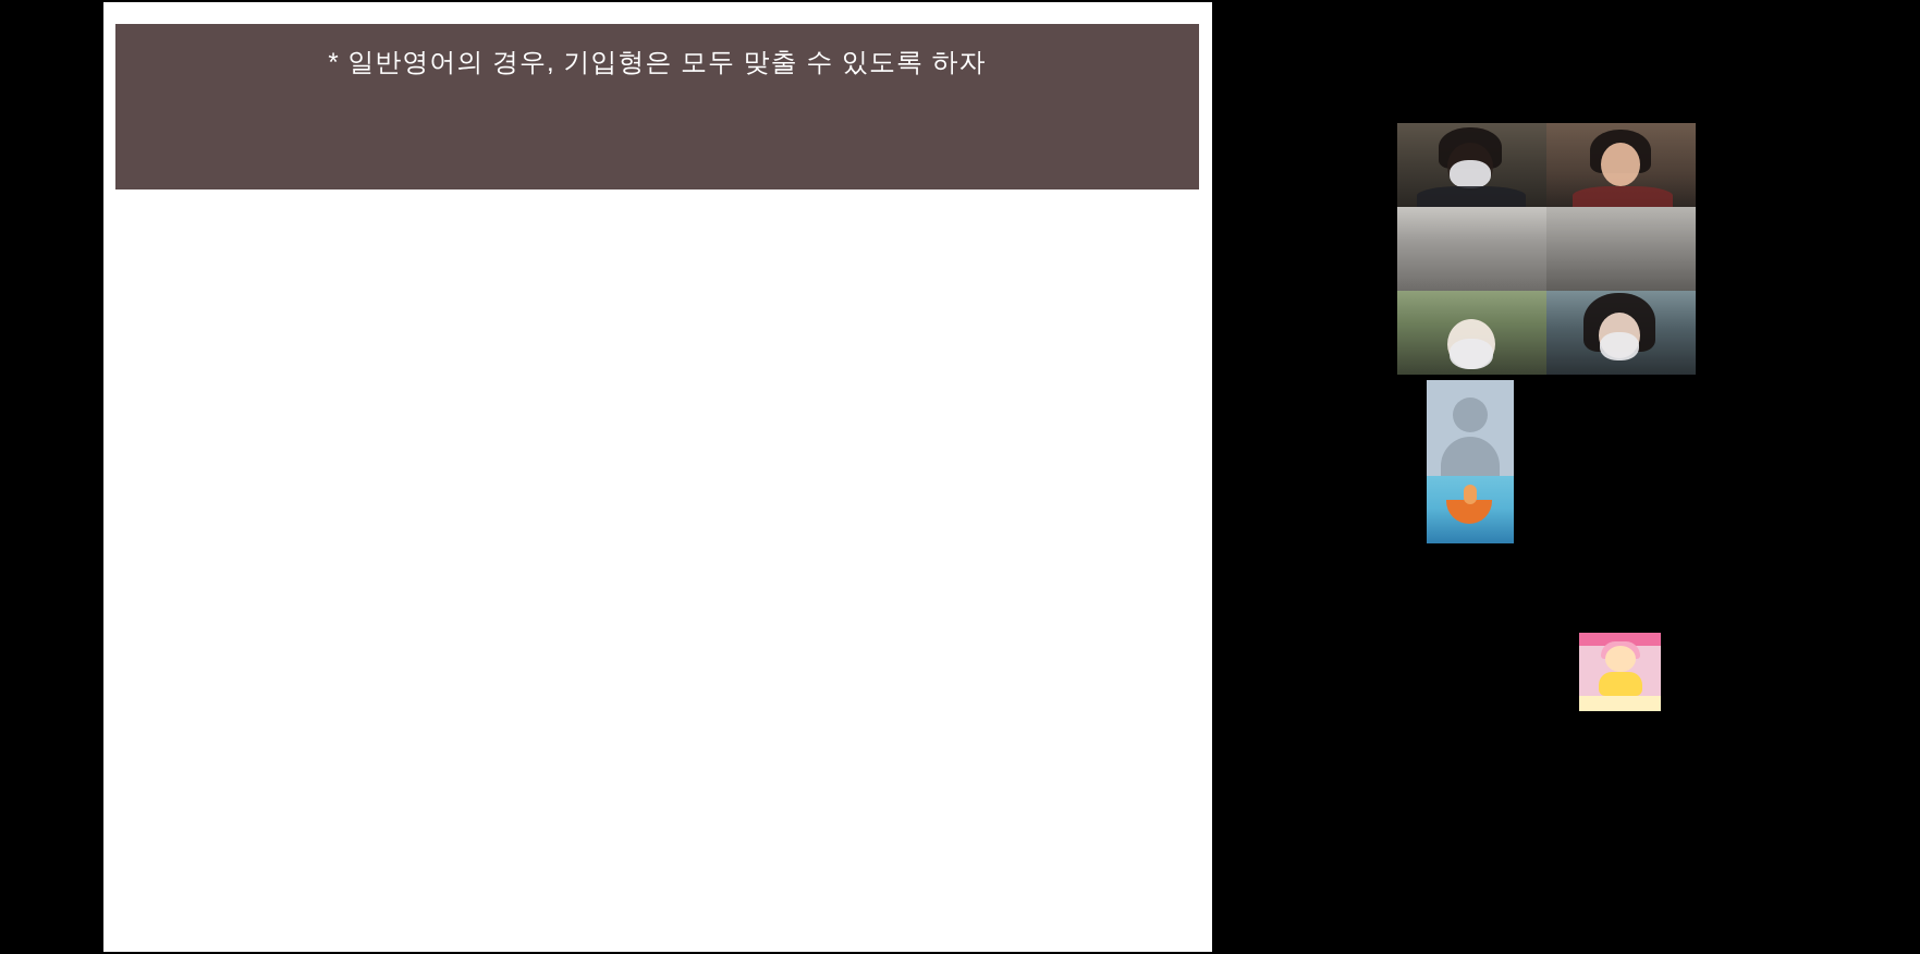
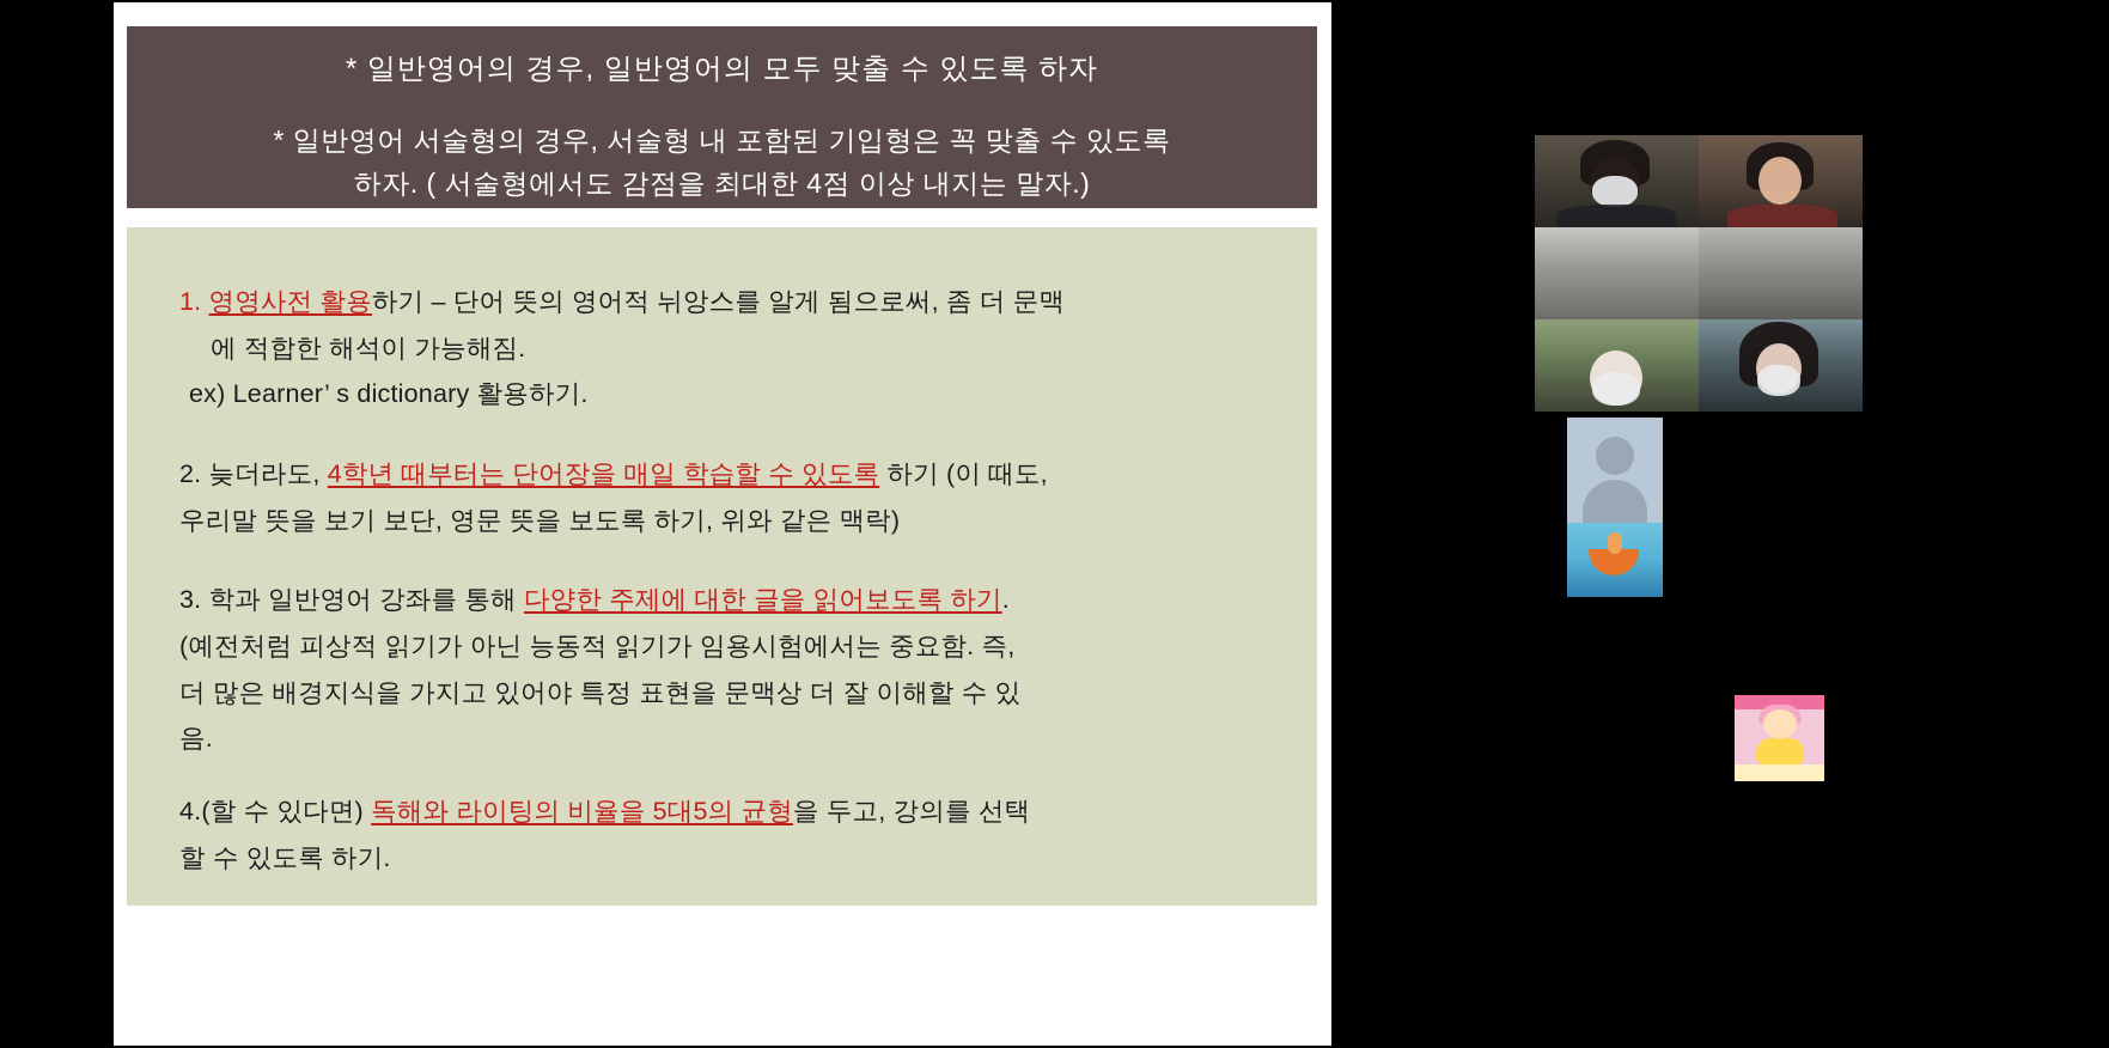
- * 일반영어의 경우, 기입형은 모두 맞출 수 있도록 하자
+ * 일반영어의 경우, 일반영어의 모두 맞출 수 있도록 하자
+ * 일반영어 서술형의 경우, 서술형 내 포함된 기입형은 꼭 맞출 수 있도록
+ 하자. ( 서술형에서도 감점을 최대한 4점 이상 내지는 말자.)
+ 1. 영영사전 활용하기 – 단어 뜻의 영어적 뉘앙스를 알게 됨으로써, 좀 더 문맥
+ 에 적합한 해석이 가능해짐.
+ ex) Learner’ s dictionary 활용하기.
+ 2. 늦더라도, 4학년 때부터는 단어장을 매일 학습할 수 있도록 하기 (이 때도,
+ 우리말 뜻을 보기 보단, 영문 뜻을 보도록 하기, 위와 같은 맥락)
+ 3. 학과 일반영어 강좌를 통해 다양한 주제에 대한 글을 읽어보도록 하기.
+ (예전처럼 피상적 읽기가 아닌 능동적 읽기가 임용시험에서는 중요함. 즉,
+ 더 많은 배경지식을 가지고 있어야 특정 표현을 문맥상 더 잘 이해할 수 있
+ 음.
+ 4.(할 수 있다면) 독해와 라이팅의 비율을 5대5의 균형을 두고, 강의를 선택
+ 할 수 있도록 하기.
